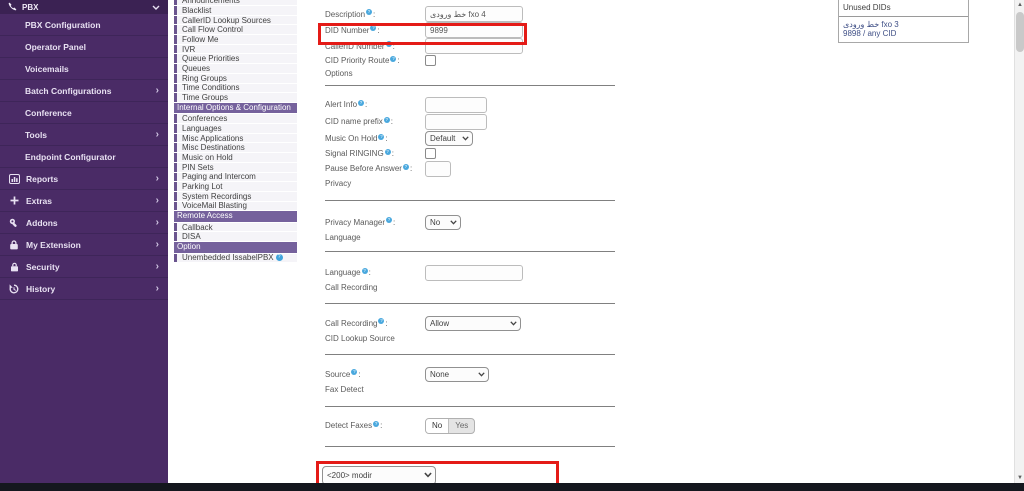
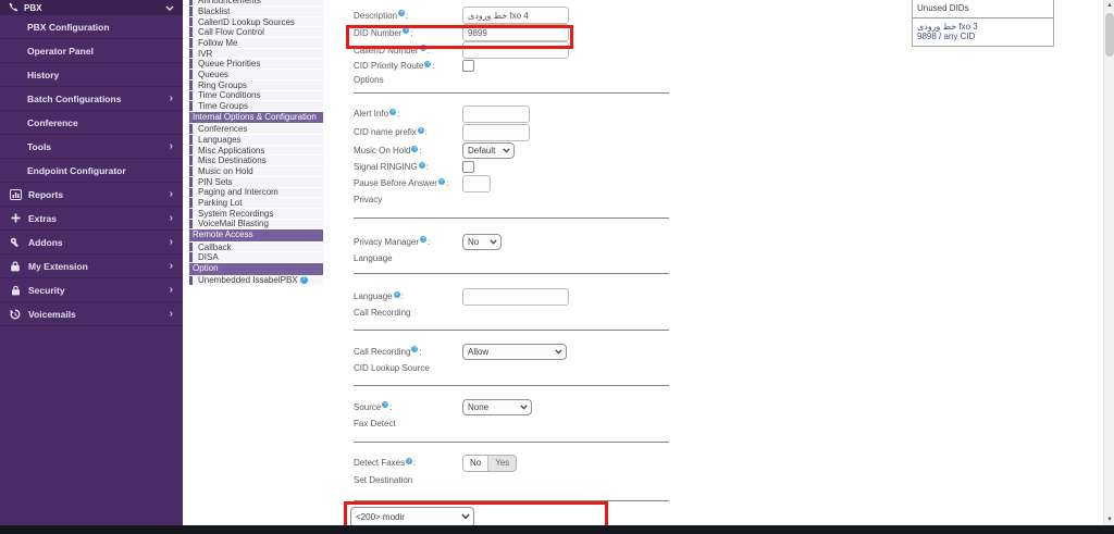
  PBX
  PBX Configuration
  Operator Panel
- Voicemails
+ History
  Batch Configurations
  ›
  Conference
  Tools
  ›
  Endpoint Configurator
  Reports
  ›
  Extras
  ›
  Addons
  ›
  My Extension
  ›
  Security
  ›
- History
+ Voicemails
  ›
  Announcements
  Blacklist
  CallerID Lookup Sources
  Call Flow Control
  Follow Me
  IVR
  Queue Priorities
  Queues
  Ring Groups
  Time Conditions
  Time Groups
  Internal Options & Configuration
  Conferences
  Languages
  Misc Applications
  Misc Destinations
  Music on Hold
  PIN Sets
  Paging and Intercom
  Parking Lot
  System Recordings
  VoiceMail Blasting
  Remote Access
  Callback
  DISA
  Option
  Unembedded IssabelPBX
  Description
  خط ورودی fxo 4
  DID Number
  9899
  CallerID Number
  CID Priority Route
  Options
  Alert Info
  CID name prefix
  Music On Hold
  Default
  Signal RINGING
  Pause Before Answer
  Privacy
  Privacy Manager
  No
  Language
  Language
  Call Recording
  Call Recording
  Allow
  CID Lookup Source
  Source
  None
  Fax Detect
  Detect Faxes
  No
  Yes
+ Set Destination
  <200> modir
  Unused DIDs
  خط ورودی fxo 3
  9898 / any CID
